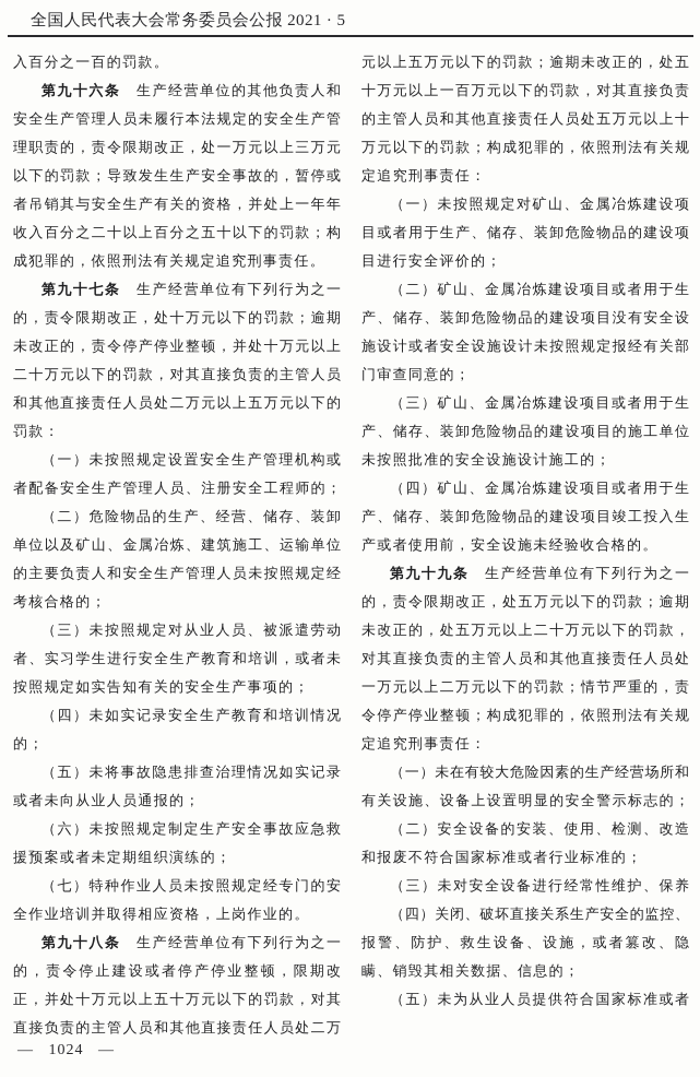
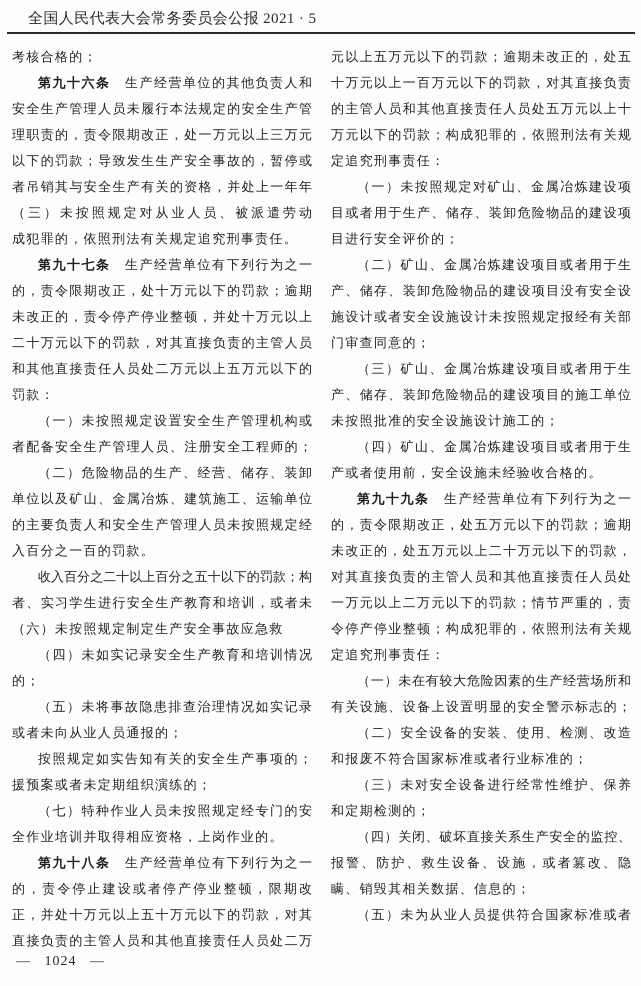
  全国人民代表大会常务委员会公报 2021 · 5
- 入百分之一百的罚款。
+ 考核合格的；
  第九十六条 生产经营单位的其他负责人和
  安全生产管理人员未履行本法规定的安全生产管
  理职责的，责令限期改正，处一万元以上三万元
  以下的罚款；导致发生生产安全事故的，暂停或
  者吊销其与安全生产有关的资格，并处上一年年
- 收入百分之二十以上百分之五十以下的罚款；构
+ （三）未按照规定对从业人员、被派遣劳动
  成犯罪的，依照刑法有关规定追究刑事责任。
  第九十七条 生产经营单位有下列行为之一
  的，责令限期改正，处十万元以下的罚款；逾期
  未改正的，责令停产停业整顿，并处十万元以上
  二十万元以下的罚款，对其直接负责的主管人员
  和其他直接责任人员处二万元以上五万元以下的
  罚款：
  （一）未按照规定设置安全生产管理机构或
  者配备安全生产管理人员、注册安全工程师的；
  （二）危险物品的生产、经营、储存、装卸
  单位以及矿山、金属冶炼、建筑施工、运输单位
  的主要负责人和安全生产管理人员未按照规定经
- 考核合格的；
+ 入百分之一百的罚款。
- （三）未按照规定对从业人员、被派遣劳动
+ 收入百分之二十以上百分之五十以下的罚款；构
  者、实习学生进行安全生产教育和培训，或者未
- 按照规定如实告知有关的安全生产事项的；
+ （六）未按照规定制定生产安全事故应急救
  （四）未如实记录安全生产教育和培训情况
  的；
  （五）未将事故隐患排查治理情况如实记录
  或者未向从业人员通报的；
- （六）未按照规定制定生产安全事故应急救
+ 按照规定如实告知有关的安全生产事项的；
  援预案或者未定期组织演练的；
  （七）特种作业人员未按照规定经专门的安
  全作业培训并取得相应资格，上岗作业的。
  第九十八条 生产经营单位有下列行为之一
  的，责令停止建设或者停产停业整顿，限期改
  正，并处十万元以上五十万元以下的罚款，对其
  直接负责的主管人员和其他直接责任人员处二万
  元以上五万元以下的罚款；逾期未改正的，处五
  十万元以上一百万元以下的罚款，对其直接负责
  的主管人员和其他直接责任人员处五万元以上十
  万元以下的罚款；构成犯罪的，依照刑法有关规
  定追究刑事责任：
  （一）未按照规定对矿山、金属冶炼建设项
  目或者用于生产、储存、装卸危险物品的建设项
  目进行安全评价的；
  （二）矿山、金属冶炼建设项目或者用于生
  产、储存、装卸危险物品的建设项目没有安全设
  施设计或者安全设施设计未按照规定报经有关部
  门审查同意的；
  （三）矿山、金属冶炼建设项目或者用于生
  产、储存、装卸危险物品的建设项目的施工单位
  未按照批准的安全设施设计施工的；
  （四）矿山、金属冶炼建设项目或者用于生
- 产、储存、装卸危险物品的建设项目竣工投入生
  产或者使用前，安全设施未经验收合格的。
  第九十九条 生产经营单位有下列行为之一
  的，责令限期改正，处五万元以下的罚款；逾期
  未改正的，处五万元以上二十万元以下的罚款，
  对其直接负责的主管人员和其他直接责任人员处
  一万元以上二万元以下的罚款；情节严重的，责
  令停产停业整顿；构成犯罪的，依照刑法有关规
  定追究刑事责任：
  （一）未在有较大危险因素的生产经营场所和
  有关设施、设备上设置明显的安全警示标志的；
  （二）安全设备的安装、使用、检测、改造
  和报废不符合国家标准或者行业标准的；
  （三）未对安全设备进行经常性维护、保养
+ 和定期检测的；
  （四）关闭、破坏直接关系生产安全的监控、
  报警、防护、救生设备、设施，或者篡改、隐
  瞒、销毁其相关数据、信息的；
  （五）未为从业人员提供符合国家标准或者
  — 1024 —
